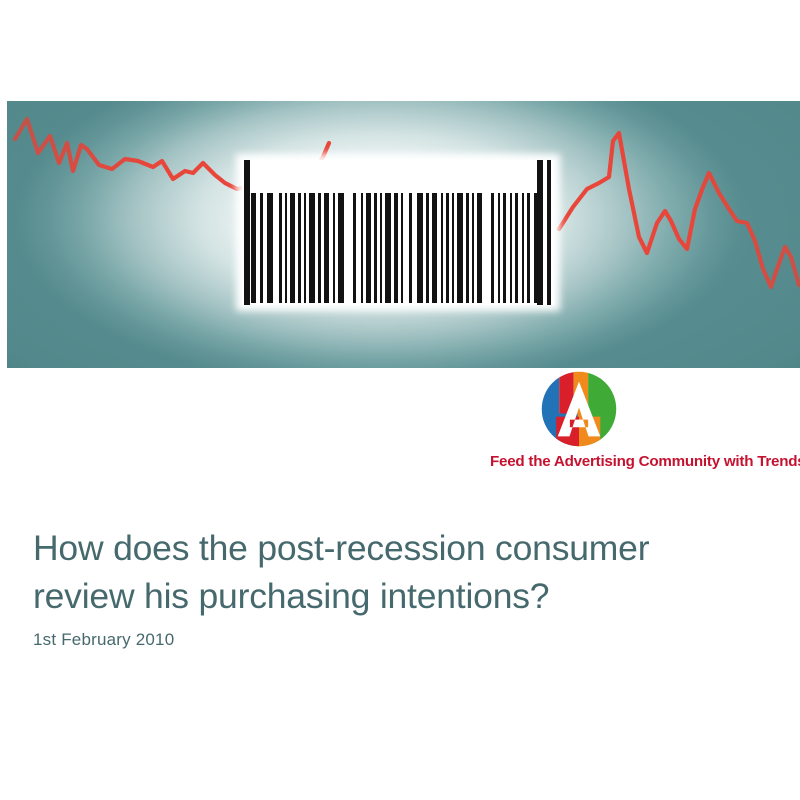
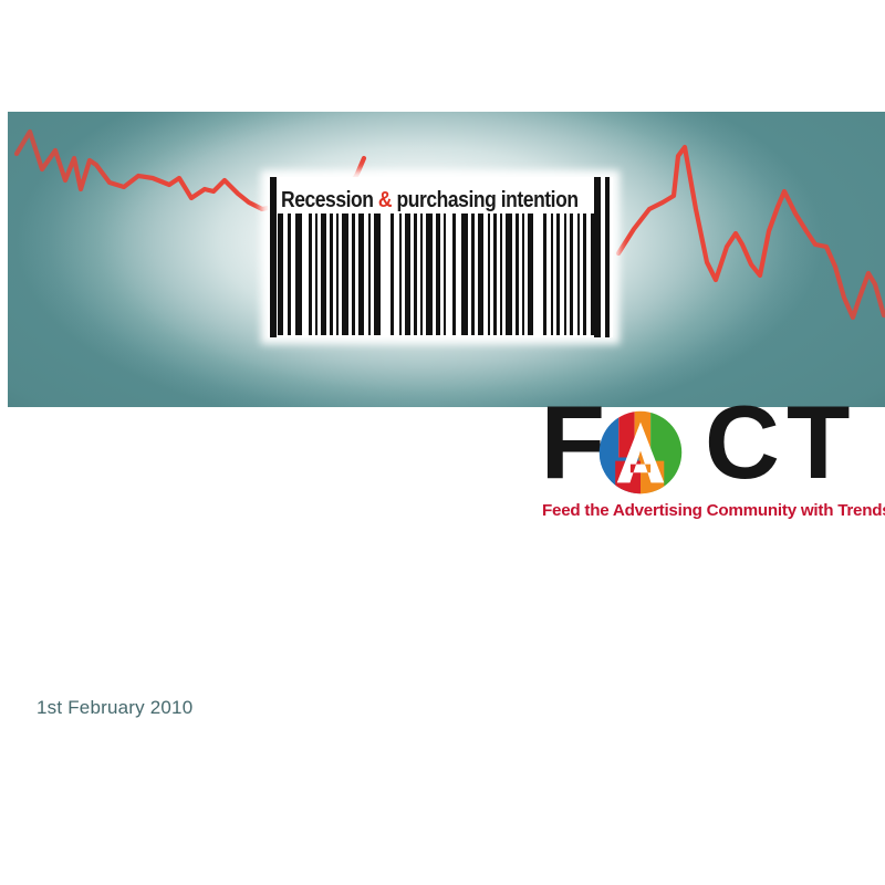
+ Recession & purchasing intention
+ F
+ C
+ T
  Feed the Advertising Community with Trend
- How does the post-recession consumer
- review his purchasing intentions?
  1st February 2010
